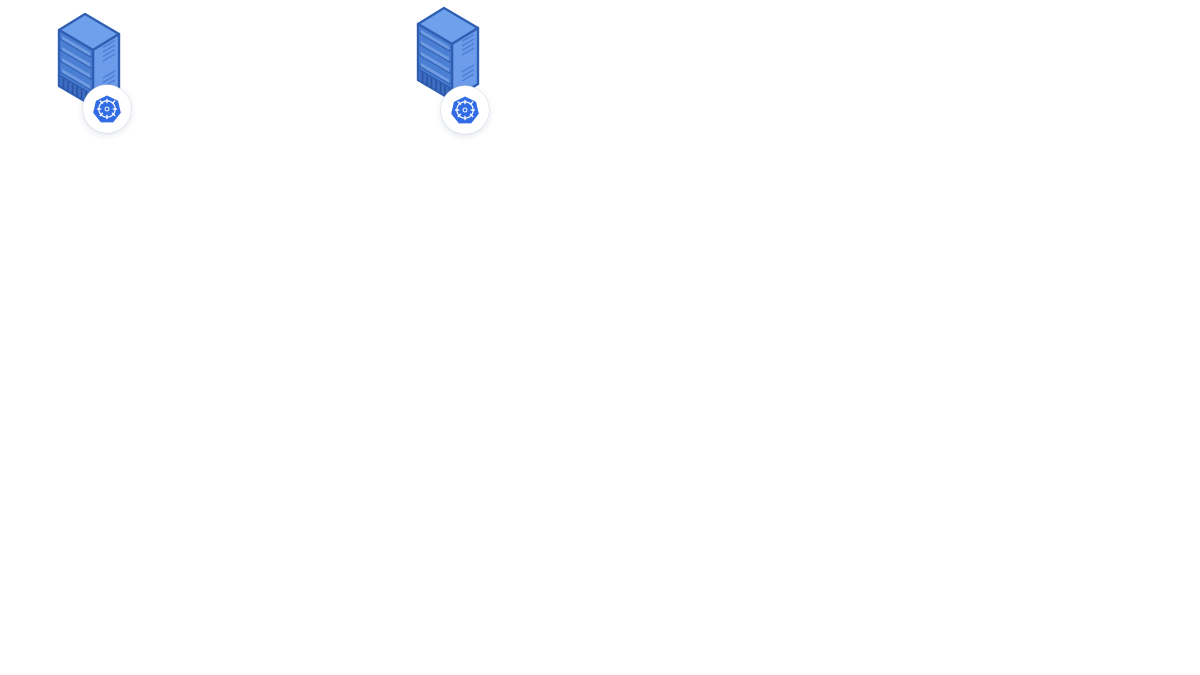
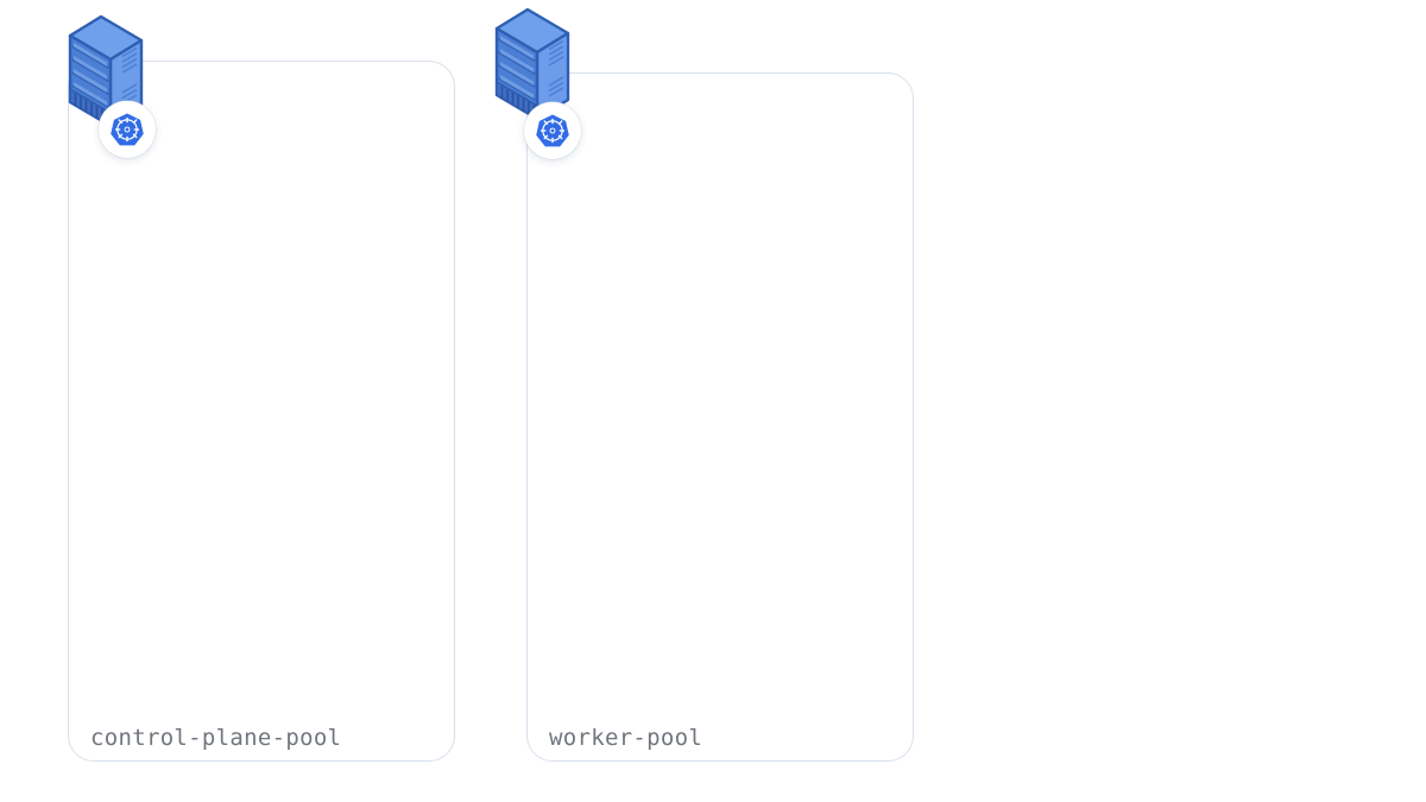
+ control-plane-pool
+ worker-pool
